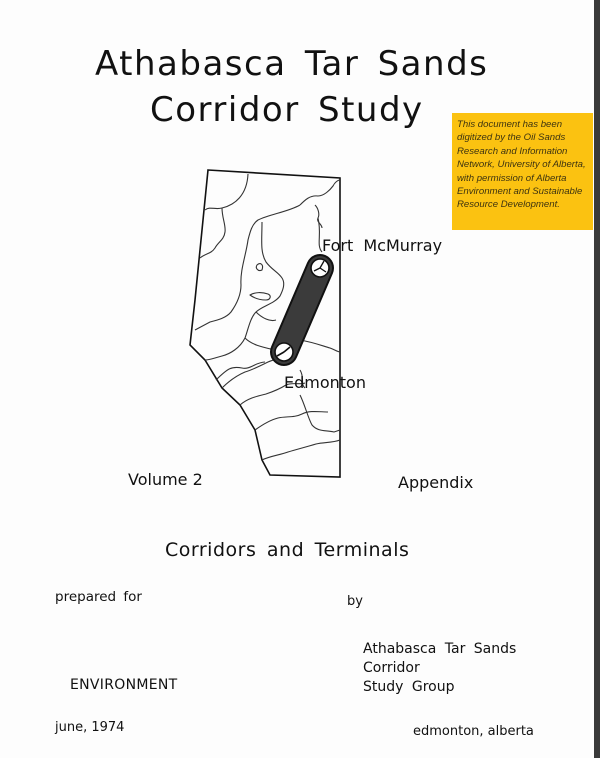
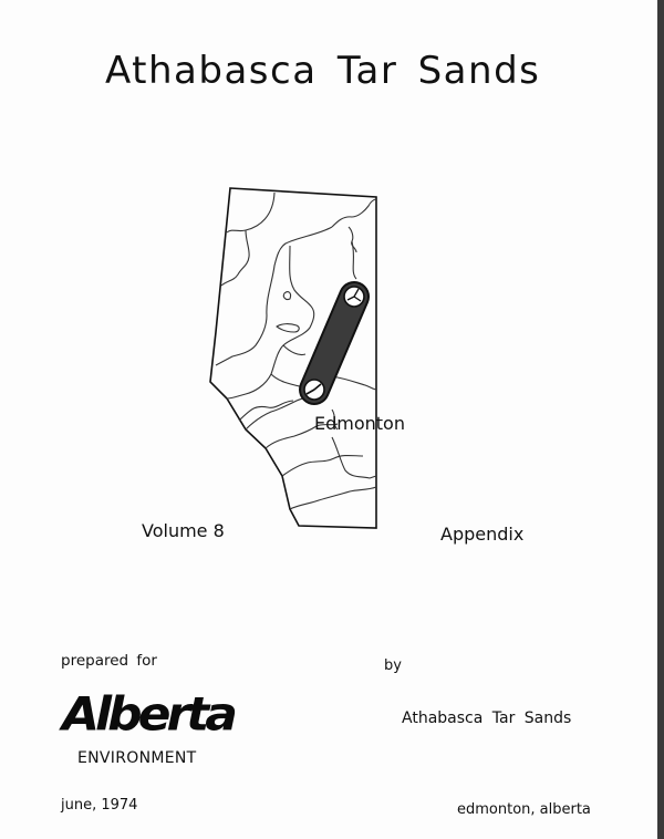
  Athabasca Tar Sands
- Corridor Study
- This document has been digitized by the Oil Sands Research and Information Network, University of Alberta, with permission of Alberta Environment and Sustainable Resource Development.
- Fort McMurray
  Edmonton
- Volume 2
+ Volume 8
  Appendix
- Corridors and Terminals
  prepared for
  by
+ Alberta
  ENVIRONMENT
  Athabasca Tar Sands
- Corridor
- Study Group
  june, 1974
  edmonton, alberta
